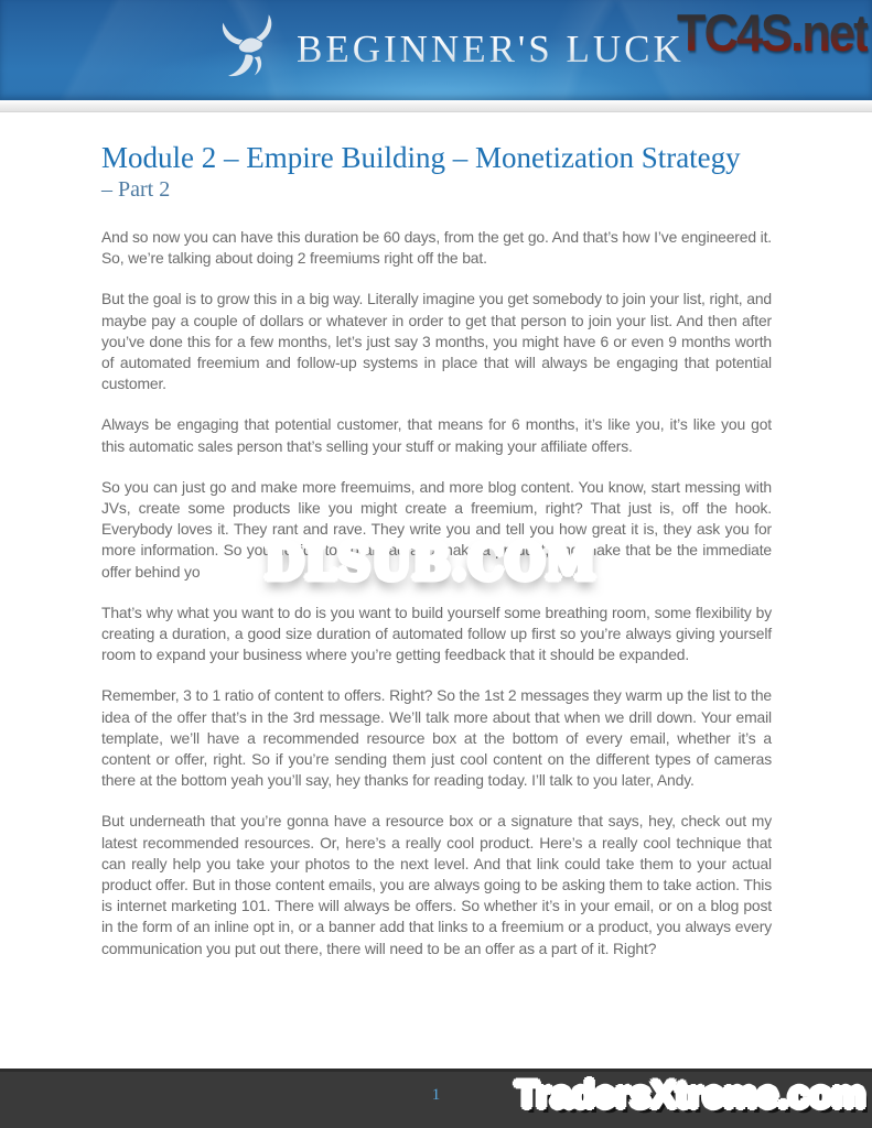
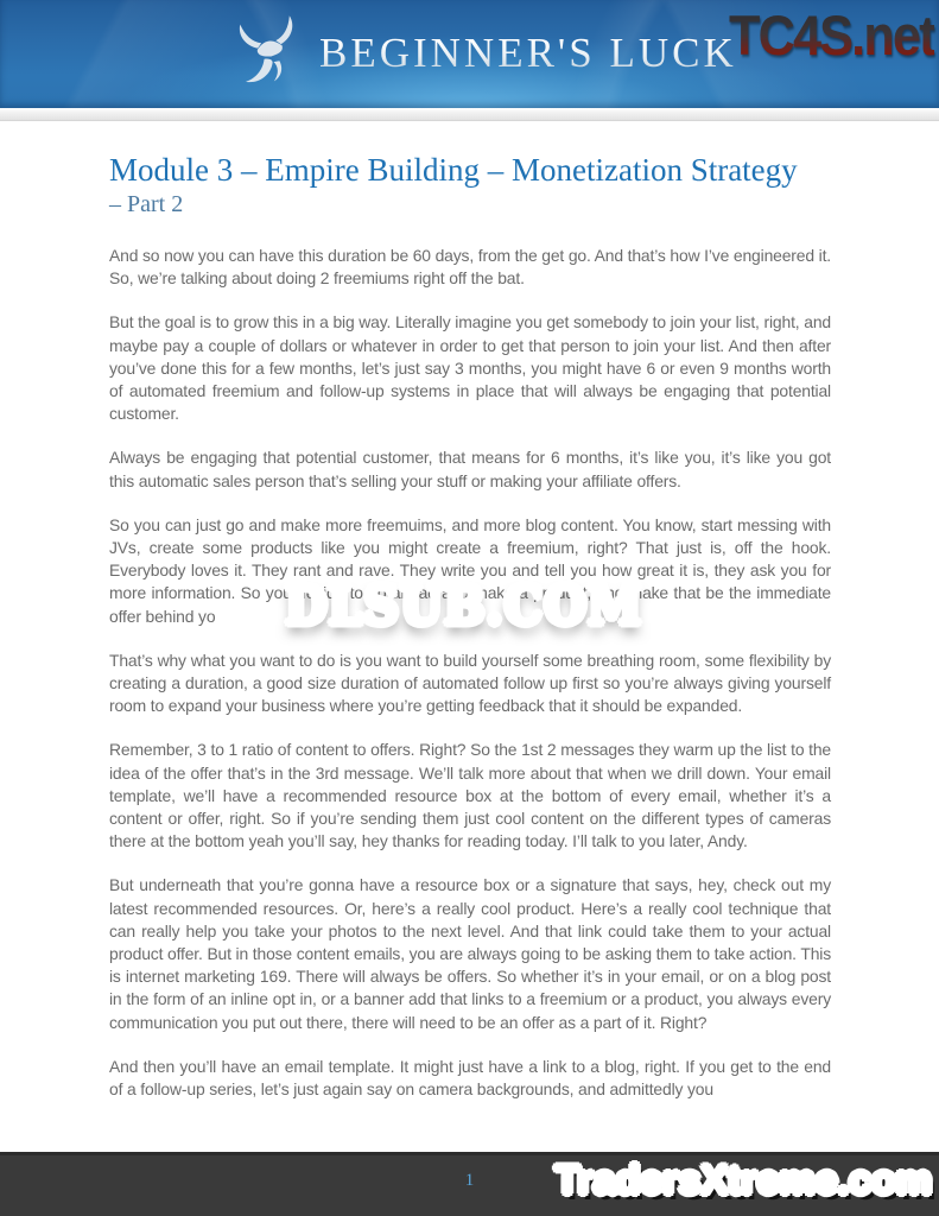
  BEGINNER'S LUCK
  TC4S.net
- Module 2 – Empire Building – Monetization Strategy
+ Module 3 – Empire Building – Monetization Strategy
  – Part 2
  And so now you can have this duration be 60 days, from the get go. And that’s how I’ve engineered it. So, we’re talking about doing 2 freemiums right off the bat.
  But the goal is to grow this in a big way. Literally imagine you get somebody to join your list, right, and maybe pay a couple of dollars or whatever in order to get that person to join your list. And then after you’ve done this for a few months, let’s just say 3 months, you might have 6 or even 9 months worth of automated freemium and follow-up systems in place that will always be engaging that potential customer.
  Always be engaging that potential customer, that means for 6 months, it’s like you, it’s like you got this automatic sales person that’s selling your stuff or making your affiliate offers.
  So you can just go and make more freemuims, and more blog content. You know, start messing with JVs, create some products like you might create a freemium, right? That just is, off the hook. Everybody loves it. They rant and rave. They write you and tell you how great it is, they ask you for more information. So yoake that be the immediate offer behind yo
  That’s why what you want to do is you want to build yourself some breathing room, some flexibility by creating a duration, a good size duration of automated follow up first so you’re always giving yourself room to expand your business where you’re getting feedback that it should be expanded.
  Remember, 3 to 1 ratio of content to offers. Right? So the 1st 2 messages they warm up the list to the idea of the offer that’s in the 3rd message. We’ll talk more about that when we drill down. Your email template, we’ll have a recommended resource box at the bottom of every email, whether it’s a content or offer, right. So if you’re sending them just cool content on the different types of cameras there at the bottom yeah you’ll say, hey thanks for reading today. I’ll talk to you later, Andy.
- But underneath that you’re gonna have a resource box or a signature that says, hey, check out my latest recommended resources. Or, here’s a really cool product. Here’s a really cool technique that can really help you take your photos to the next level. And that link could take them to your actual product offer. But in those content emails, you are always going to be asking them to take action. This is internet marketing 101. There will always be offers. So whether it’s in your email, or on a blog post in the form of an inline opt in, or a banner add that links to a freemium or a product, you always every communication you put out there, there will need to be an offer as a part of it. Right?
+ But underneath that you’re gonna have a resource box or a signature that says, hey, check out my latest recommended resources. Or, here’s a really cool product. Here’s a really cool technique that can really help you take your photos to the next level. And that link could take them to your actual product offer. But in those content emails, you are always going to be asking them to take action. This is internet marketing 169. There will always be offers. So whether it’s in your email, or on a blog post in the form of an inline opt in, or a banner add that links to a freemium or a product, you always every communication you put out there, there will need to be an offer as a part of it. Right?
+ And then you’ll have an email template. It might just have a link to a blog, right. If you get to the end of a follow-up series, let’s just again say on camera backgrounds, and admittedly you
  DLSUB.COM
  1
  TradersXtreme.com
